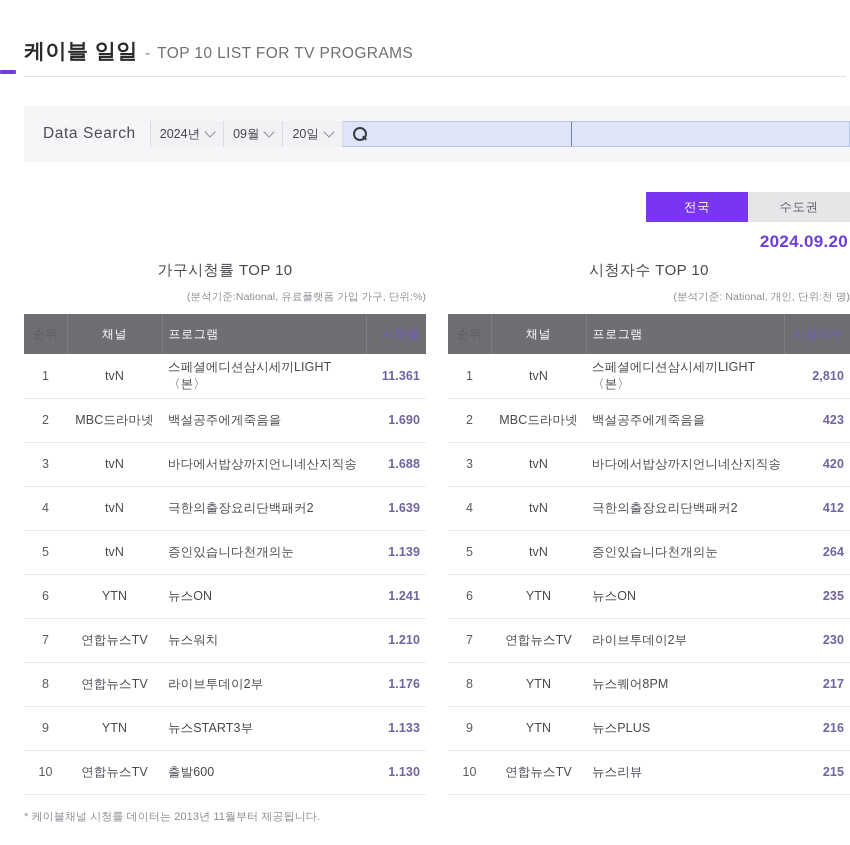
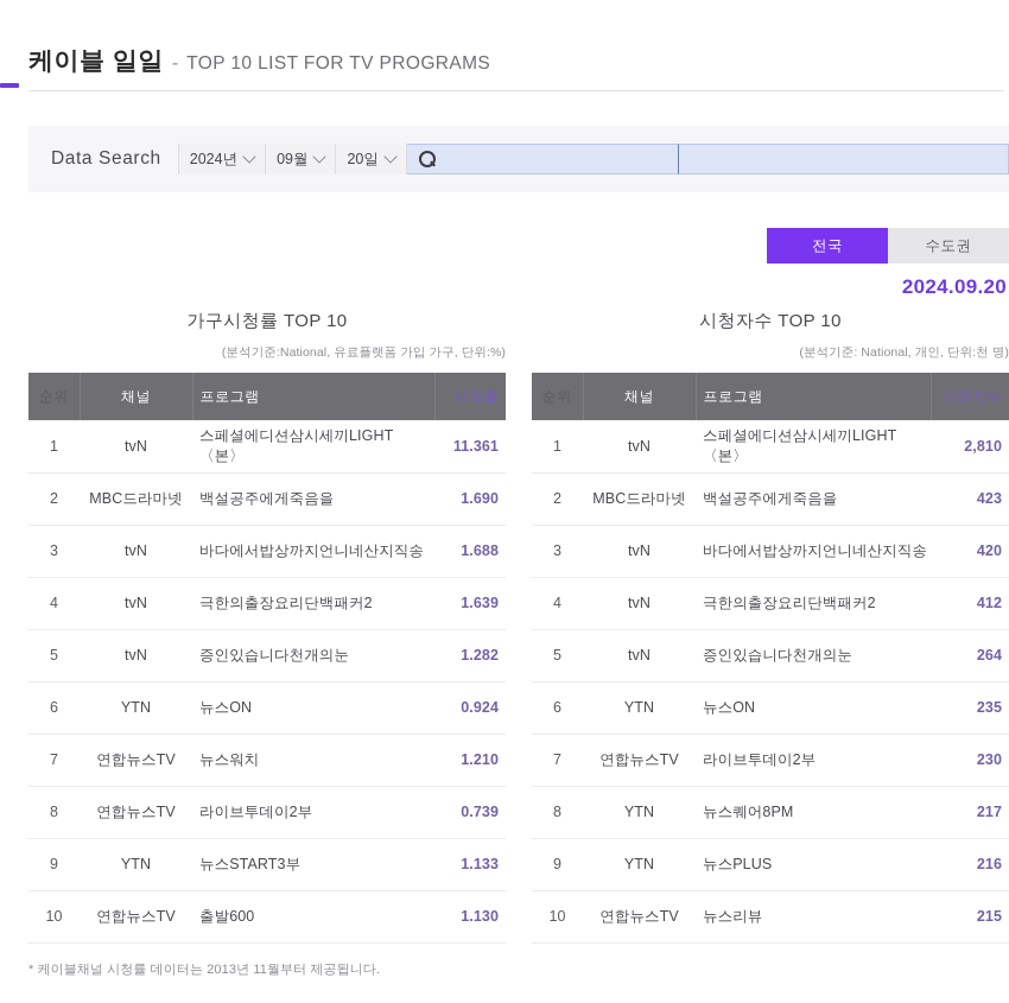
  케이블 일일
  -
  TOP 10 LIST FOR TV PROGRAMS
  Data Search
  2024년
  09월
  20일
  전국
  수도권
  2024.09.20
  가구시청률 TOP 10
  (분석기준:National, 유료플랫폼 가입 가구, 단위:%)
  	채널	프로그램	시청률
  1	tvN	스페셜에디션삼시세끼LIGHT〈본〉	11.361
  2	MBC드라마넷	백설공주에게죽음을	1.690
  3	tvN	바다에서밥상까지언니네산지직송	1.688
  4	tvN	극한의출장요리단백패커2	1.639
- 5	tvN	증인있습니다천개의눈	1.139
+ 5	tvN	증인있습니다천개의눈	1.282
- 6	YTN	뉴스ON	1.241
+ 6	YTN	뉴스ON	0.924
  7	연합뉴스TV	뉴스워치	1.210
- 8	연합뉴스TV	라이브투데이2부	1.176
+ 8	연합뉴스TV	라이브투데이2부	0.739
  9	YTN	뉴스START3부	1.133
  10	연합뉴스TV	출발600	1.130
  시청자수 TOP 10
  (분석기준: National, 개인, 단위:천 명)
  	채널	프로그램	시청자수
  1	tvN	스페셜에디션삼시세끼LIGHT〈본〉	2,810
  2	MBC드라마넷	백설공주에게죽음을	423
  3	tvN	바다에서밥상까지언니네산지직송	420
  4	tvN	극한의출장요리단백패커2	412
  5	tvN	증인있습니다천개의눈	264
  6	YTN	뉴스ON	235
  7	연합뉴스TV	라이브투데이2부	230
  8	YTN	뉴스퀘어8PM	217
  9	YTN	뉴스PLUS	216
  10	연합뉴스TV	뉴스리뷰	215
  * 케이블채널 시청률 데이터는 2013년 11월부터 제공됩니다.
